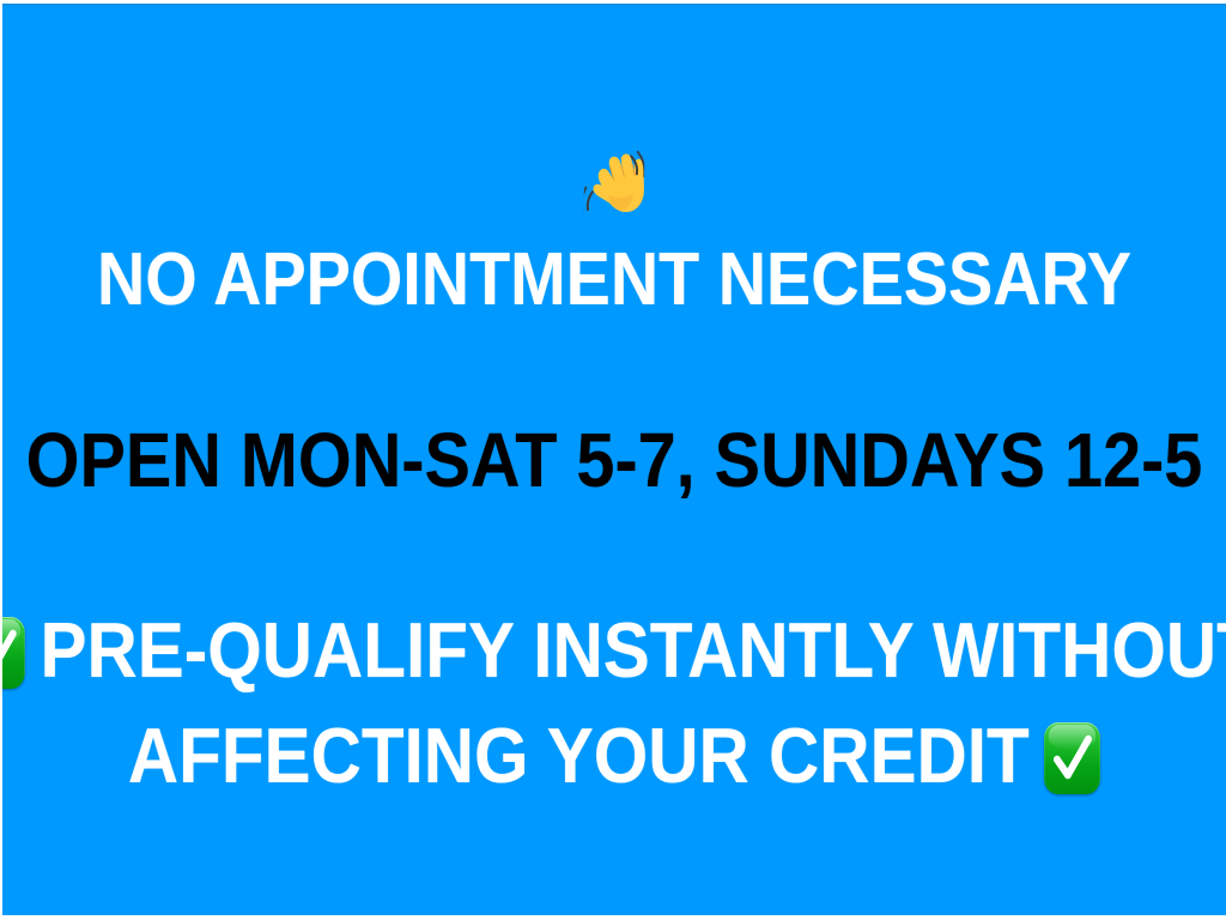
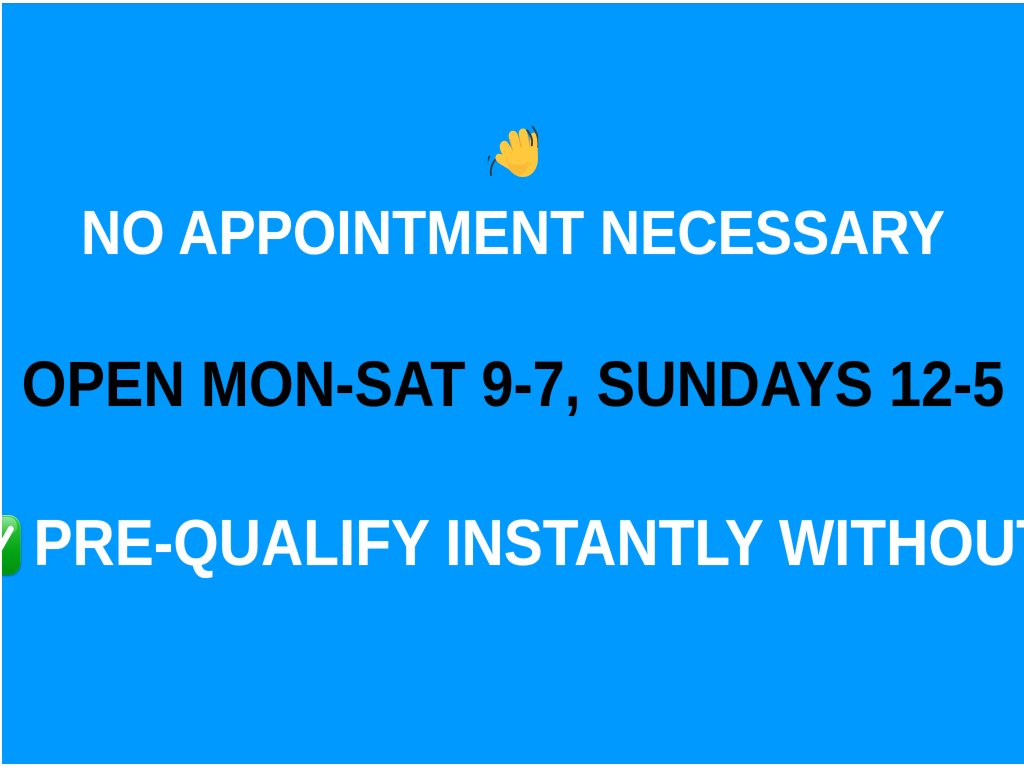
  NO APPOINTMENT NECESSARY
- OPEN MON-SAT 5-7, SUNDAYS 12-5
+ OPEN MON-SAT 9-7, SUNDAYS 12-5
  PRE-QUALIFY INSTANTLY WITHOU
- AFFECTING YOUR CREDIT
